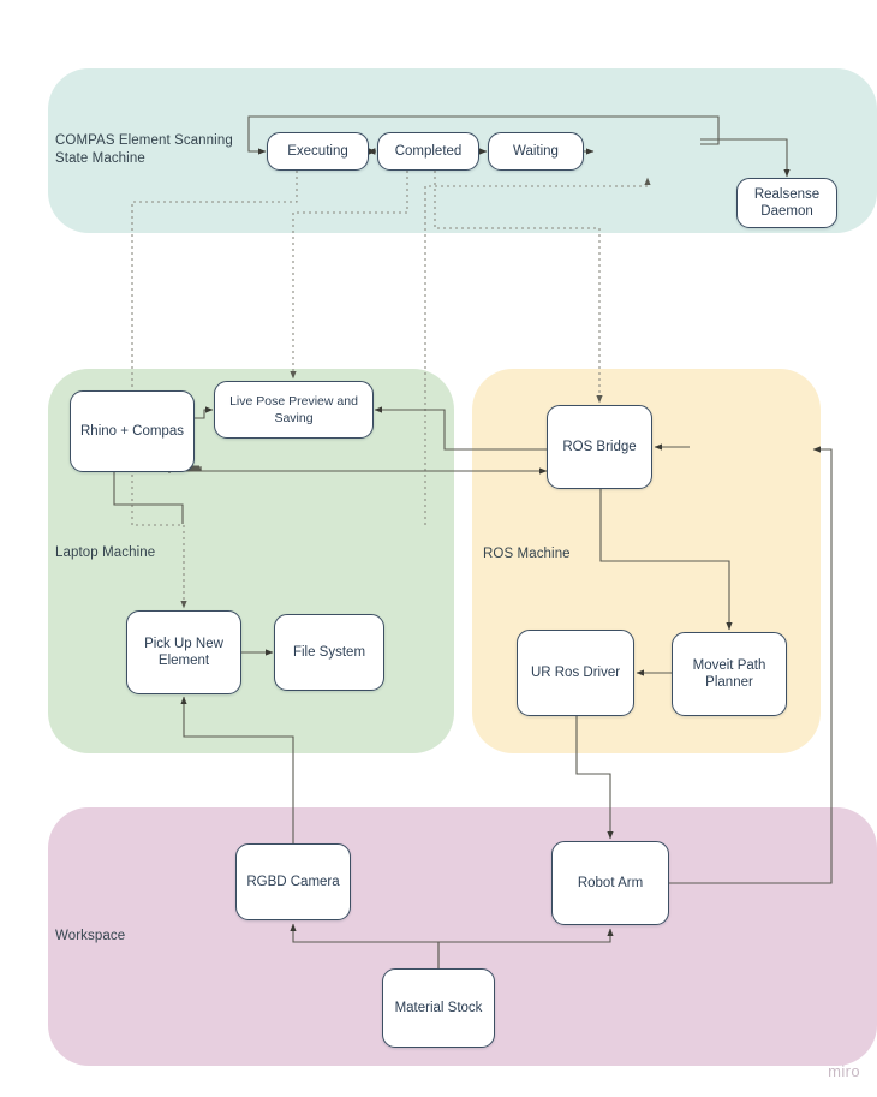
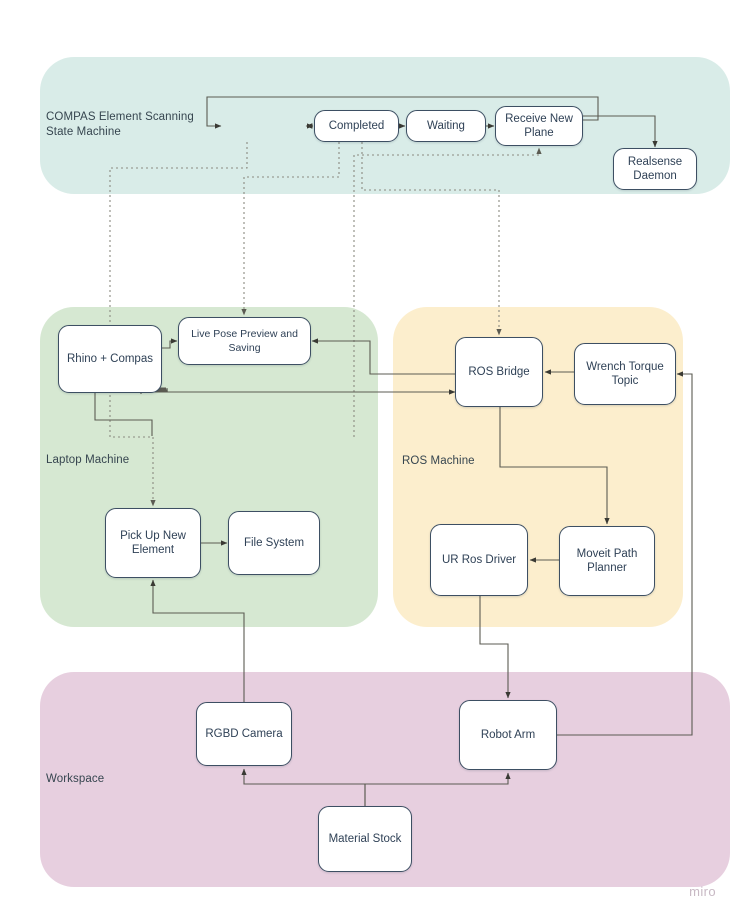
  COMPAS Element Scanning
  State Machine
  Laptop Machine
  ROS Machine
  Workspace
- Executing
  Completed
  Waiting
+ Receive New Plane
  Realsense Daemon
  Rhino + Compas
  Live Pose Preview and Saving
  ROS Bridge
+ Wrench Torque Topic
  Pick Up New Element
  File System
  UR Ros Driver
  Moveit Path Planner
  RGBD Camera
  Robot Arm
  Material Stock
  miro
